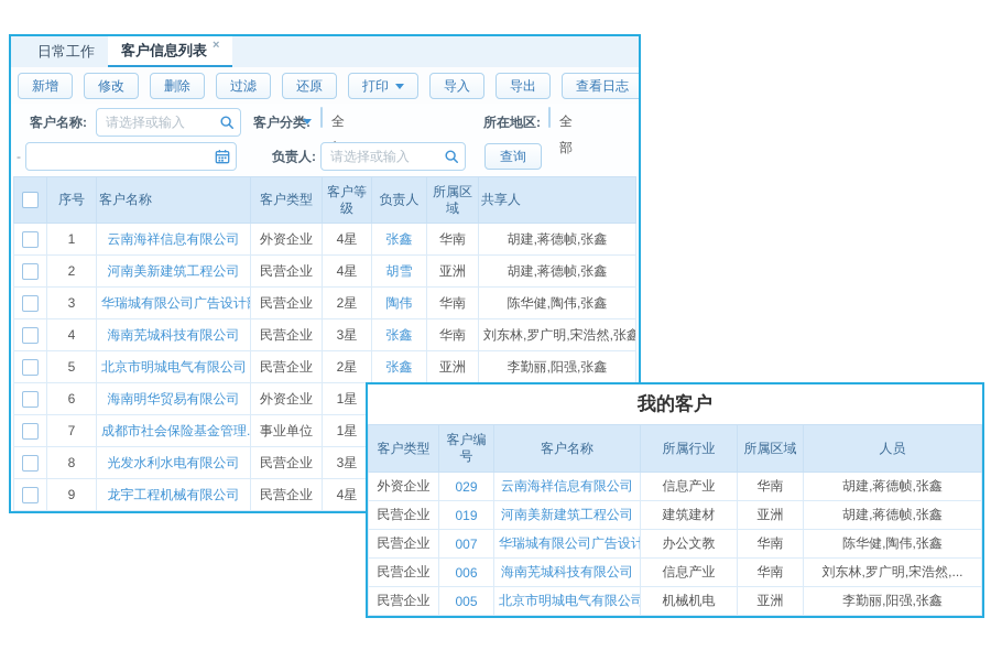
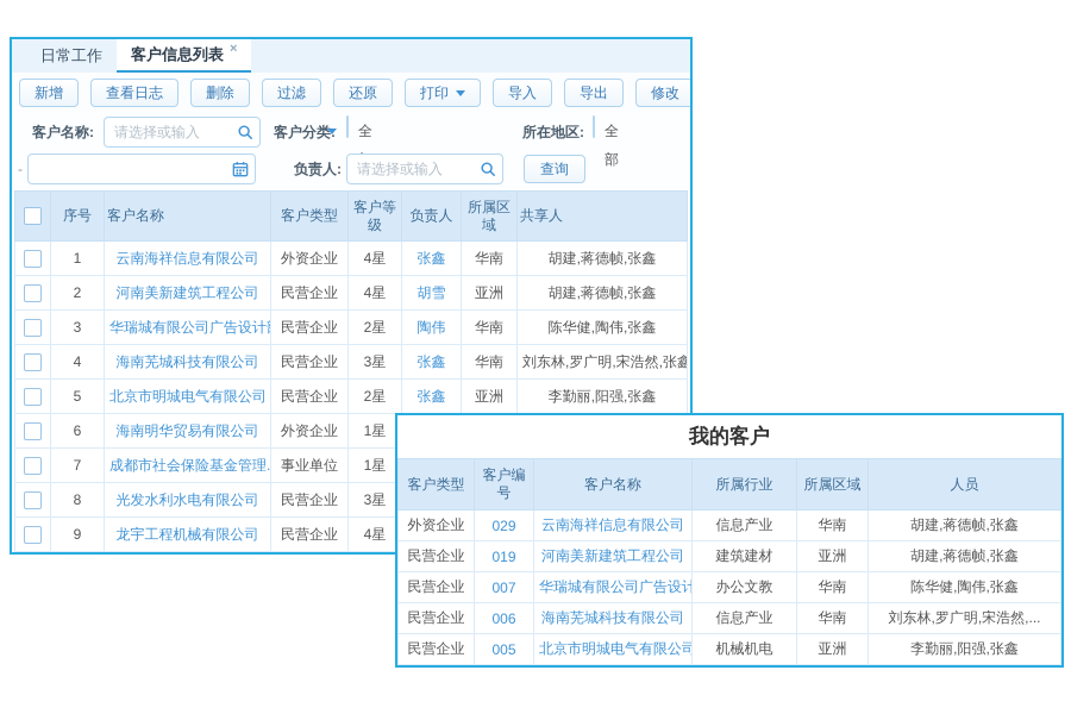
  日常工作
  客户信息列表
  ×
  新增
- 修改
+ 查看日志
  删除
  过滤
  还原
  打印
  导入
  导出
- 查看日志
+ 修改
  客户名称:
  请选择或输入
  客户分类:
  所在地区:
  全部
  -
  负责人:
  请选择或输入
  查询
  	序号	客户名称	客户类型	客户等级	负责人	所属区域	共享人
  	1	云南海祥信息有限公司	外资企业	4星	张鑫	华南	胡建,蒋德帧,张鑫
  	2	河南美新建筑工程公司	民营企业	4星	胡雪	亚洲	胡建,蒋德帧,张鑫
  	3	华瑞城有限公司广告设计	民营企业	2星	陶伟	华南	陈华健,陶伟,张鑫
  	4	海南芜城科技有限公司	民营企业	3星	张鑫	华南	刘东林,罗广明,宋浩然,张鑫
  	5	北京市明城电气有限公司	民营企业	2星	张鑫	亚洲	李勤丽,阳强,张鑫
  	6	海南明华贸易有限公司	外资企业	1星
  	7	成都市社会保险基金管理.	事业单位	1星
  	8	光发水利水电有限公司	民营企业	3星
  	9	龙宇工程机械有限公司	民营企业	4星
  我的客户
  客户类型	客户编号	客户名称	所属行业	所属区域	人员
  外资企业	029	云南海祥信息有限公司	信息产业	华南	胡建,蒋德帧,张鑫
  民营企业	019	河南美新建筑工程公司	建筑建材	亚洲	胡建,蒋德帧,张鑫
  民营企业	007	华瑞城有限公司广告设计	办公文教	华南	陈华健,陶伟,张鑫
  民营企业	006	海南芜城科技有限公司	信息产业	华南	刘东林,罗广明,宋浩然,...
  民营企业	005	北京市明城电气有限公司	机械机电	亚洲	李勤丽,阳强,张鑫
